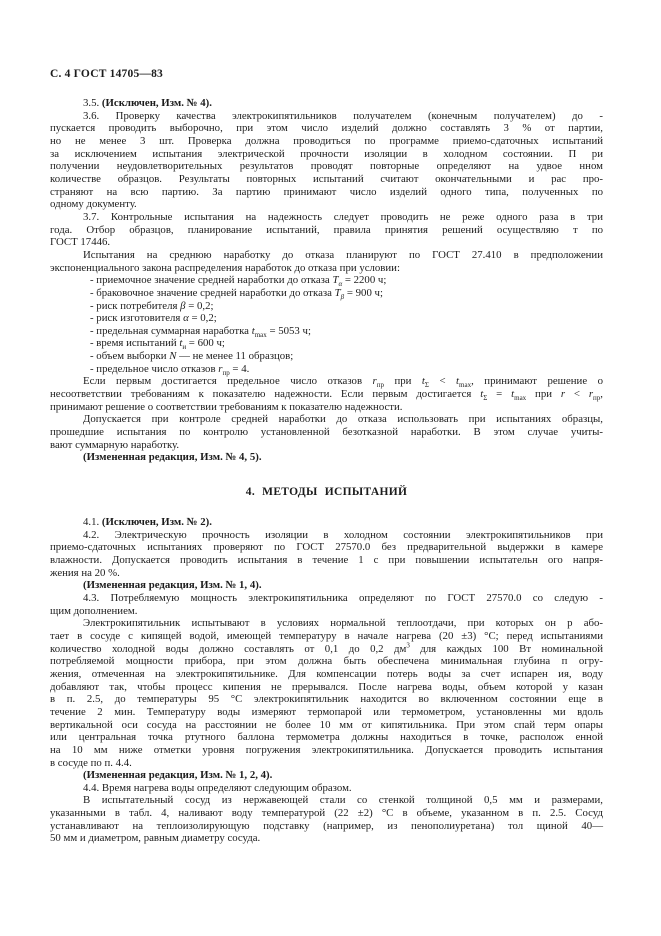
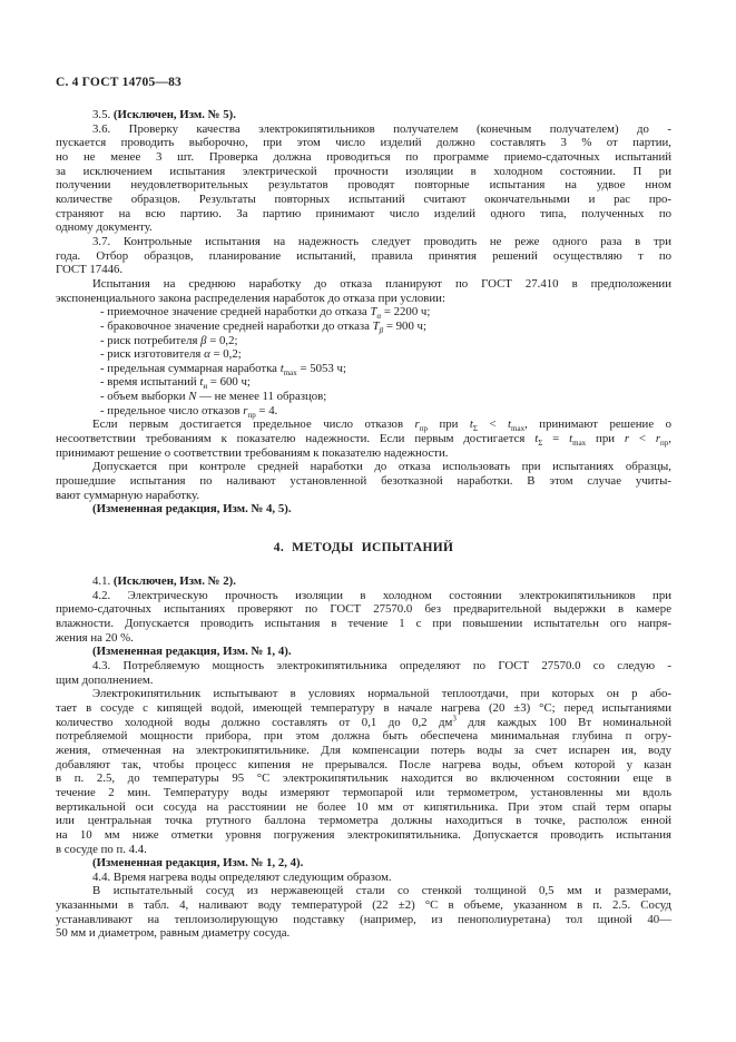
  С. 4 ГОСТ 14705—83
- 3.5. (Исключен, Изм. № 4).
+ 3.5. (Исключен, Изм. № 5).
  3.6. Проверку качества электрокипятильников получателем (конечным получателем) до -
  пускается проводить выборочно, при этом число изделий должно составлять 3 % от партии,
  но не менее 3 шт. Проверка должна проводиться по программе приемо-сдаточных испытаний
  за исключением испытания электрической прочности изоляции в холодном состоянии. П ри
- получении неудовлетворительных результатов проводят повторные определяют на удвое нном
+ получении неудовлетворительных результатов проводят повторные испытания на удвое нном
  количестве образцов. Результаты повторных испытаний считают окончательными и рас про-
  страняют на всю партию. За партию принимают число изделий одного типа, полученных по
  одному документу.
  3.7. Контрольные испытания на надежность следует проводить не реже одного раза в три
  года. Отбор образцов, планирование испытаний, правила принятия решений осуществляю т по
  ГОСТ 17446.
  Испытания на среднюю наработку до отказа планируют по ГОСТ 27.410 в предположении
  экспоненциального закона распределения наработок до отказа при условии:
  - приемочное значение средней наработки до отказа Tα = 2200 ч;
  - браковочное значение средней наработки до отказа Tβ = 900 ч;
  - риск потребителя β = 0,2;
  - риск изготовителя α = 0,2;
  - предельная суммарная наработка tmax = 5053 ч;
  - время испытаний tи = 600 ч;
  - объем выборки N — не менее 11 образцов;
  - предельное число отказов rпр = 4.
  Если первым достигается предельное число отказов rпр при tΣ < tmax, принимают решение о
  несоответствии требованиям к показателю надежности. Если первым достигается tΣ = tmax при r < rпр,
  принимают решение о соответствии требованиям к показателю надежности.
  Допускается при контроле средней наработки до отказа использовать при испытаниях образцы,
- прошедшие испытания по контролю установленной безотказной наработки. В этом случае учиты-
+ прошедшие испытания по наливают установленной безотказной наработки. В этом случае учиты-
  вают суммарную наработку.
  (Измененная редакция, Изм. № 4, 5).
  4. МЕТОДЫ ИСПЫТАНИЙ
  4.1. (Исключен, Изм. № 2).
  4.2. Электрическую прочность изоляции в холодном состоянии электрокипятильников при
  приемо-сдаточных испытаниях проверяют по ГОСТ 27570.0 без предварительной выдержки в камере
  влажности. Допускается проводить испытания в течение 1 с при повышении испытательн ого напря-
  жения на 20 %.
  (Измененная редакция, Изм. № 1, 4).
  4.3. Потребляемую мощность электрокипятильника определяют по ГОСТ 27570.0 со следую -
  щим дополнением.
  Электрокипятильник испытывают в условиях нормальной теплоотдачи, при которых он р або-
  тает в сосуде с кипящей водой, имеющей температуру в начале нагрева (20 ±3) °С; перед испытаниями
  количество холодной воды должно составлять от 0,1 до 0,2 дм3 для каждых 100 Вт номинальной
  потребляемой мощности прибора, при этом должна быть обеспечена минимальная глубина п огру-
  жения, отмеченная на электрокипятильнике. Для компенсации потерь воды за счет испарен ия, воду
  добавляют так, чтобы процесс кипения не прерывался. После нагрева воды, объем которой у казан
  в п. 2.5, до температуры 95 °С электрокипятильник находится во включенном состоянии еще в
  течение 2 мин. Температуру воды измеряют термопарой или термометром, установленны ми вдоль
  вертикальной оси сосуда на расстоянии не более 10 мм от кипятильника. При этом спай терм опары
  или центральная точка ртутного баллона термометра должны находиться в точке, располож енной
  на 10 мм ниже отметки уровня погружения электрокипятильника. Допускается проводить испытания
  в сосуде по п. 4.4.
  (Измененная редакция, Изм. № 1, 2, 4).
  4.4. Время нагрева воды определяют следующим образом.
  В испытательный сосуд из нержавеющей стали со стенкой толщиной 0,5 мм и размерами,
  указанными в табл. 4, наливают воду температурой (22 ±2) °С в объеме, указанном в п. 2.5. Сосуд
  устанавливают на теплоизолирующую подставку (например, из пенополиуретана) тол щиной 40—
  50 мм и диаметром, равным диаметру сосуда.
